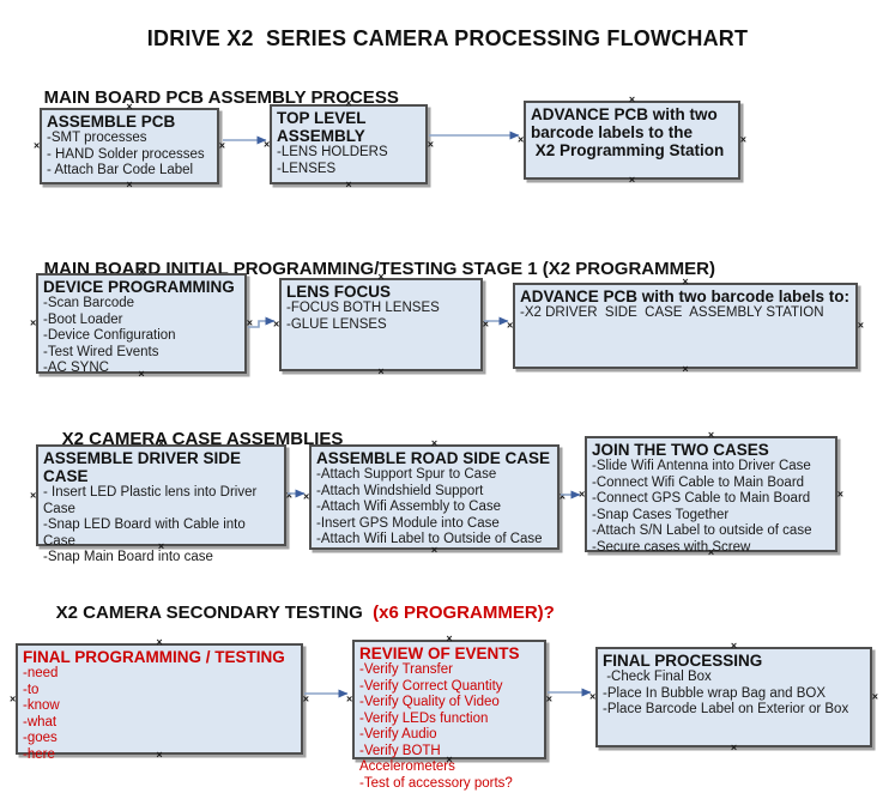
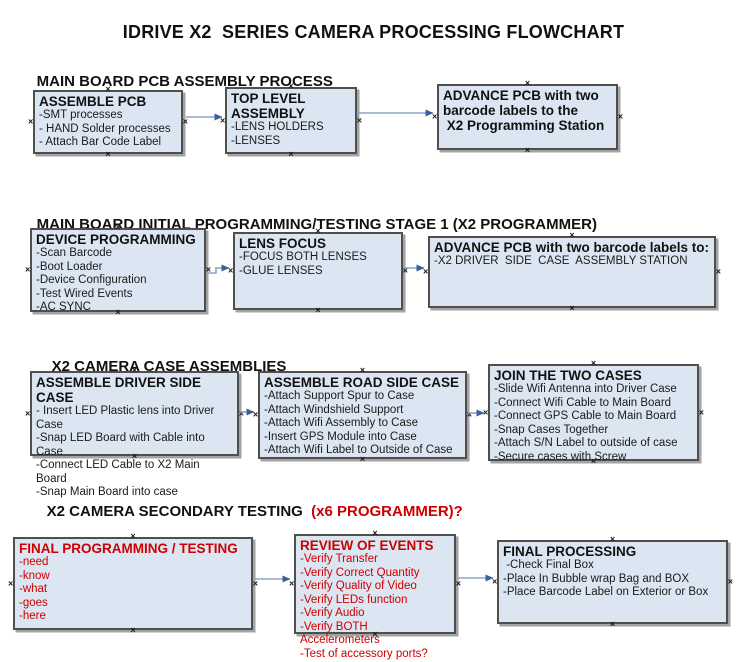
  IDRIVE X2 SERIES CAMERA PROCESSING FLOWCHART
  MAIN BOARD PCB ASSEMBLY PROCESS
  ASSEMBLE PCB
  -SMT processes
  - HAND Solder processes
  - Attach Bar Code Label
  ×
  ×
  ×
  ×
  TOP LEVEL ASSEMBLY
  -LENS HOLDERS
  -LENSES
  ×
  ×
  ×
  ×
  ADVANCE PCB with two
  barcode labels to the
  X2 Programming Station
  ×
  ×
  ×
  ×
  MAIN BOARD INITIAL PROGRAMMING/TESTING STAGE 1 (X2 PROGRAMMER)
  DEVICE PROGRAMMING
  -Scan Barcode
  -Boot Loader
  -Device Configuration
  -Test Wired Events
  -AC SYNC
  ×
  ×
  ×
  ×
  LENS FOCUS
  -FOCUS BOTH LENSES
  -GLUE LENSES
  ×
  ×
  ×
  ×
  ADVANCE PCB with two barcode labels to:
  -X2 DRIVER SIDE CASE ASSEMBLY STATION
  ×
  ×
  ×
  ×
  X2 CAMERA CASE ASSEMBLIES
  ASSEMBLE DRIVER SIDE CASE
  - Insert LED Plastic lens into Driver Case
  -Snap LED Board with Cable into Case
+ -Connect LED Cable to X2 Main Board
  -Snap Main Board into case
  ×
  ×
  ×
  ×
  ASSEMBLE ROAD SIDE CASE
  -Attach Support Spur to Case
  -Attach Windshield Support
  -Attach Wifi Assembly to Case
  -Insert GPS Module into Case
  -Attach Wifi Label to Outside of Case
  ×
  ×
  ×
  ×
  JOIN THE TWO CASES
  -Slide Wifi Antenna into Driver Case
  -Connect Wifi Cable to Main Board
  -Connect GPS Cable to Main Board
  -Snap Cases Together
  -Attach S/N Label to outside of case
  -Secure cases with Screw
  ×
  ×
  ×
  ×
  X2 CAMERA SECONDARY TESTING (x6 PROGRAMMER)?
  FINAL PROGRAMMING / TESTING
  -need
- -to
  -know
  -what
  -goes
  -here
  ×
  ×
  ×
  ×
  REVIEW OF EVENTS
  -Verify Transfer
  -Verify Correct Quantity
  -Verify Quality of Video
  -Verify LEDs function
  -Verify Audio
  -Verify BOTH Accelerometers
  -Test of accessory ports?
  ×
  ×
  ×
  ×
  FINAL PROCESSING
  -Check Final Box
  -Place In Bubble wrap Bag and BOX
  -Place Barcode Label on Exterior or Box
  ×
  ×
  ×
  ×
